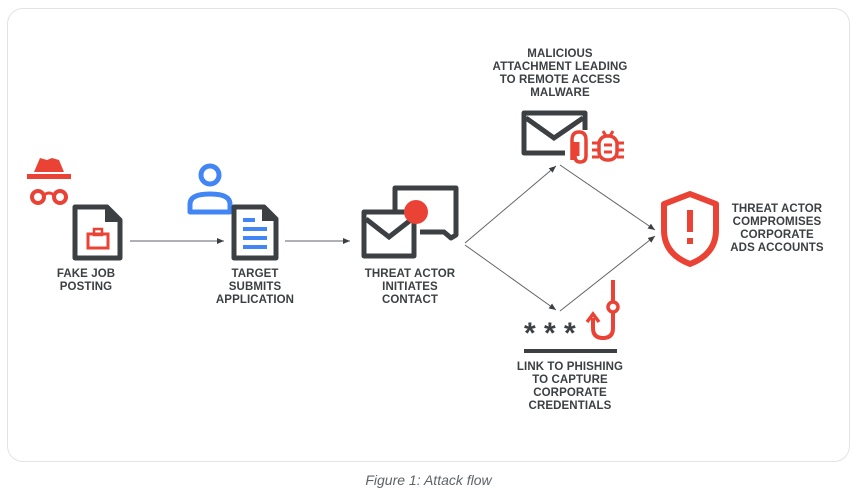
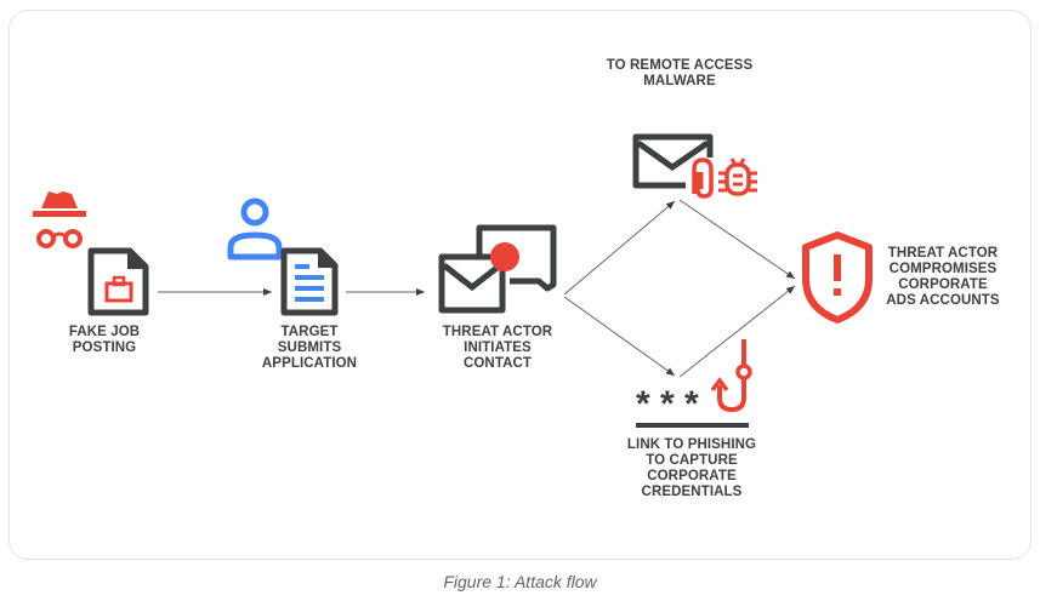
  *
  *
  *
  FAKE JOB
  POSTING
  TARGET
  SUBMITS
  APPLICATION
  THREAT ACTOR
  INITIATES
  CONTACT
- MALICIOUS
- ATTACHMENT LEADING
  TO REMOTE ACCESS
  MALWARE
  LINK TO PHISHING
  TO CAPTURE
  CORPORATE
  CREDENTIALS
  THREAT ACTOR
  COMPROMISES
  CORPORATE
  ADS ACCOUNTS
  Figure 1: Attack flow
